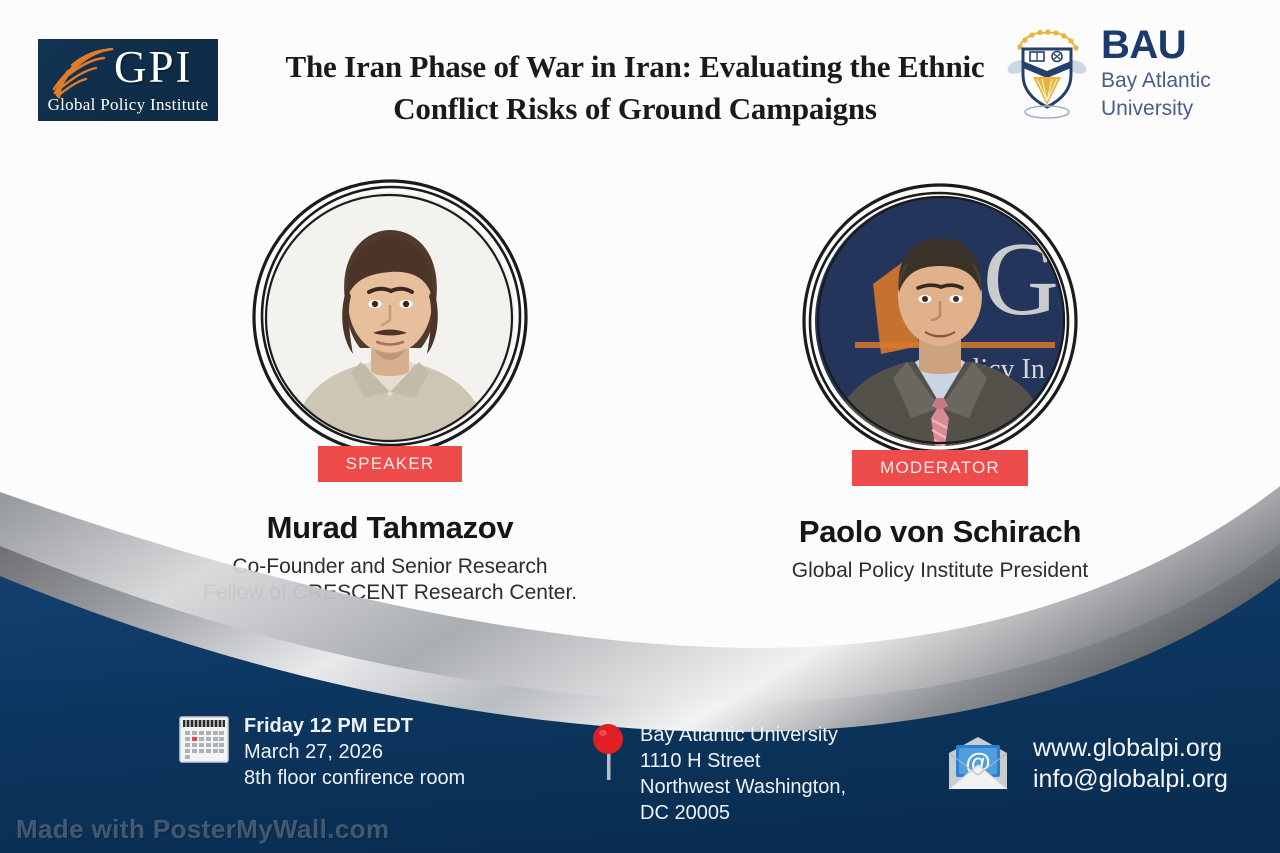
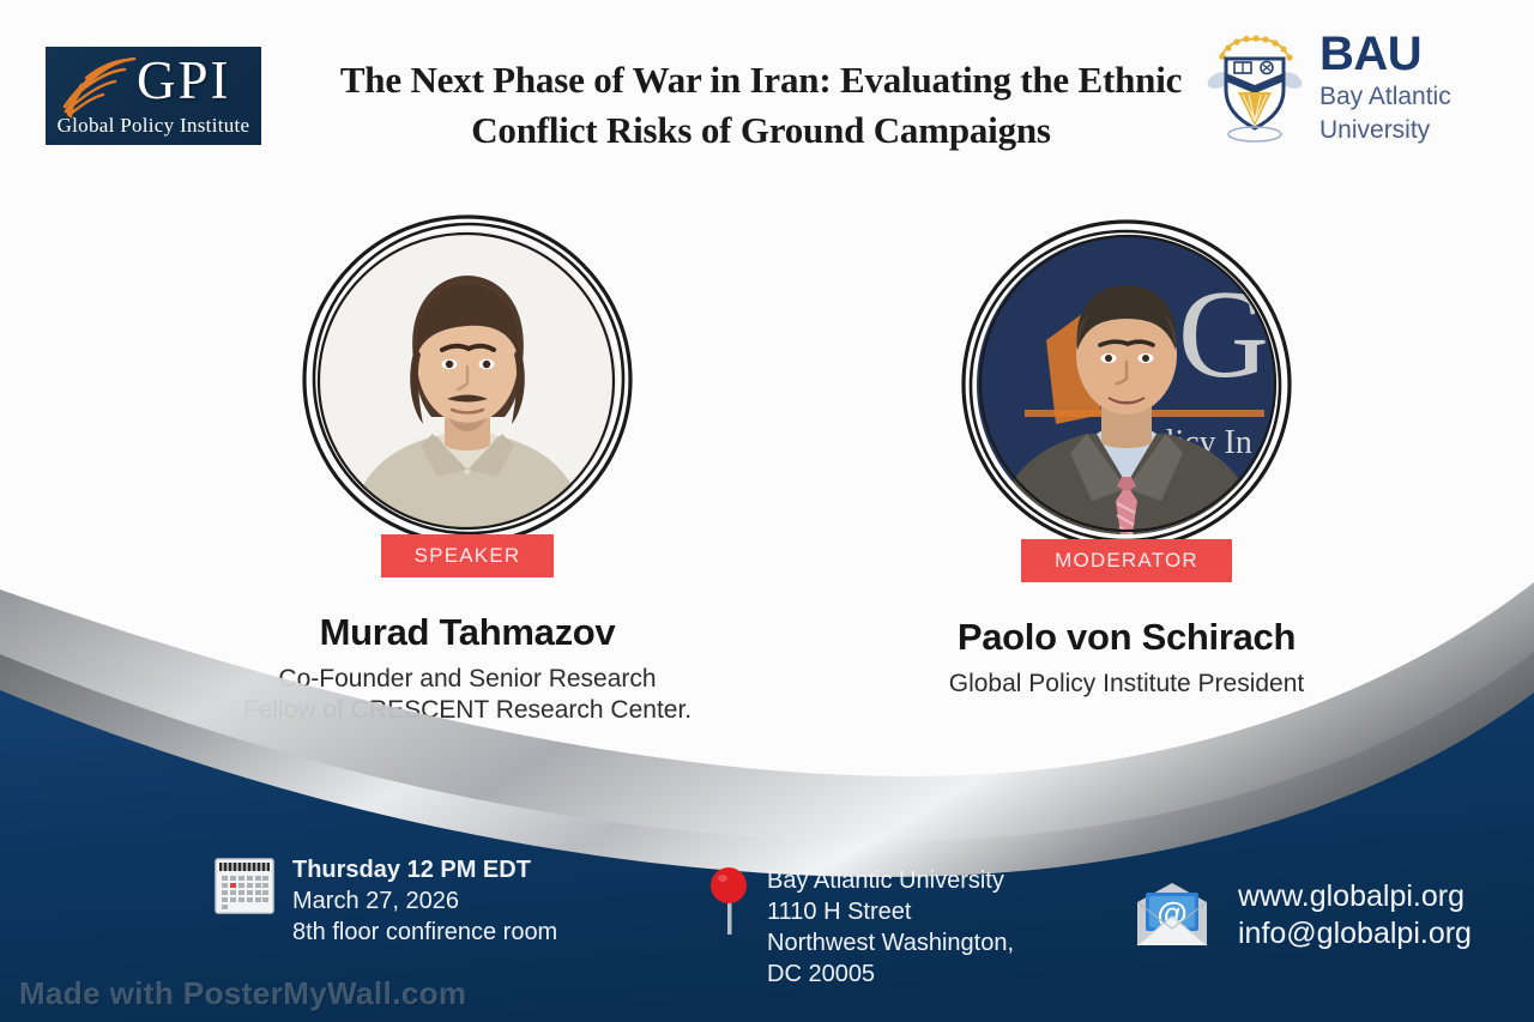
  GPI
  Global Policy Institute
- The Iran Phase of War in Iran: Evaluating the Ethnic
+ The Next Phase of War in Iran: Evaluating the Ethnic
  Conflict Risks of Ground Campaigns
  BAU
  Bay Atlantic
  University
  SPEAKER
  Murad Tahmazov
  Co-Founder and Senior Research
  G
  MODERATOR
  Paolo von Schirach
  Global Policy Institute President
- Friday 12 PM EDT
+ Thursday 12 PM EDT
  March 27, 2026
  8th floor confirence room
  Bay Atlantic University
  1110 H Street
  Northwest Washington,
  DC 20005
  @
  www.globalpi.org
  info@globalpi.org
  Made with PosterMyWall.com
